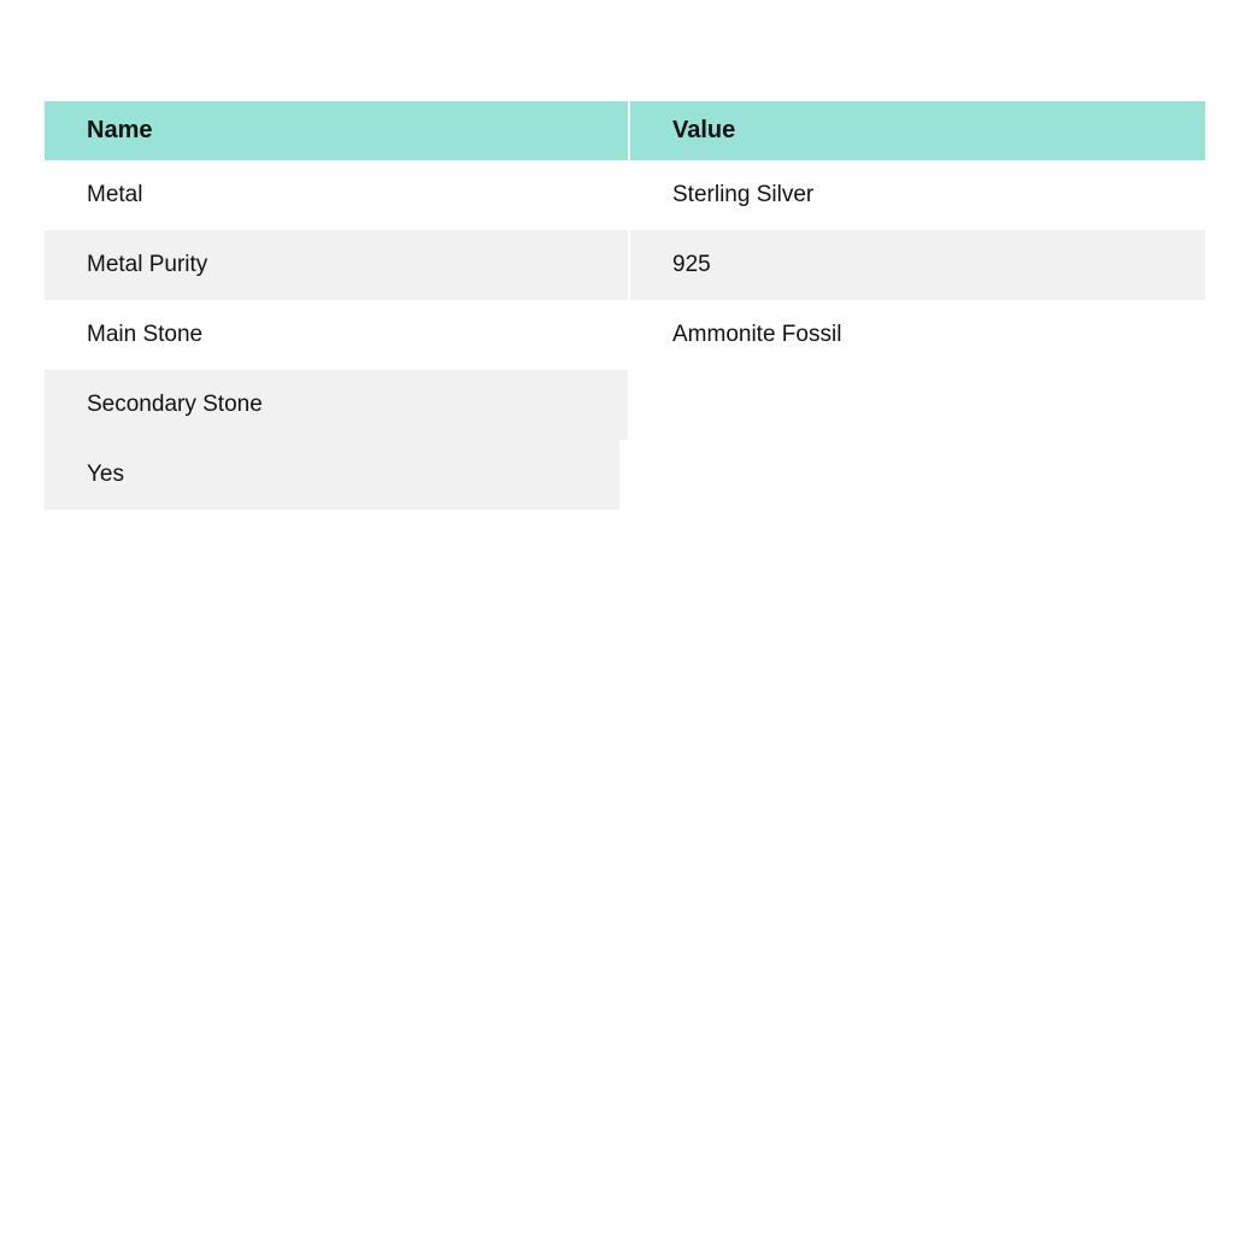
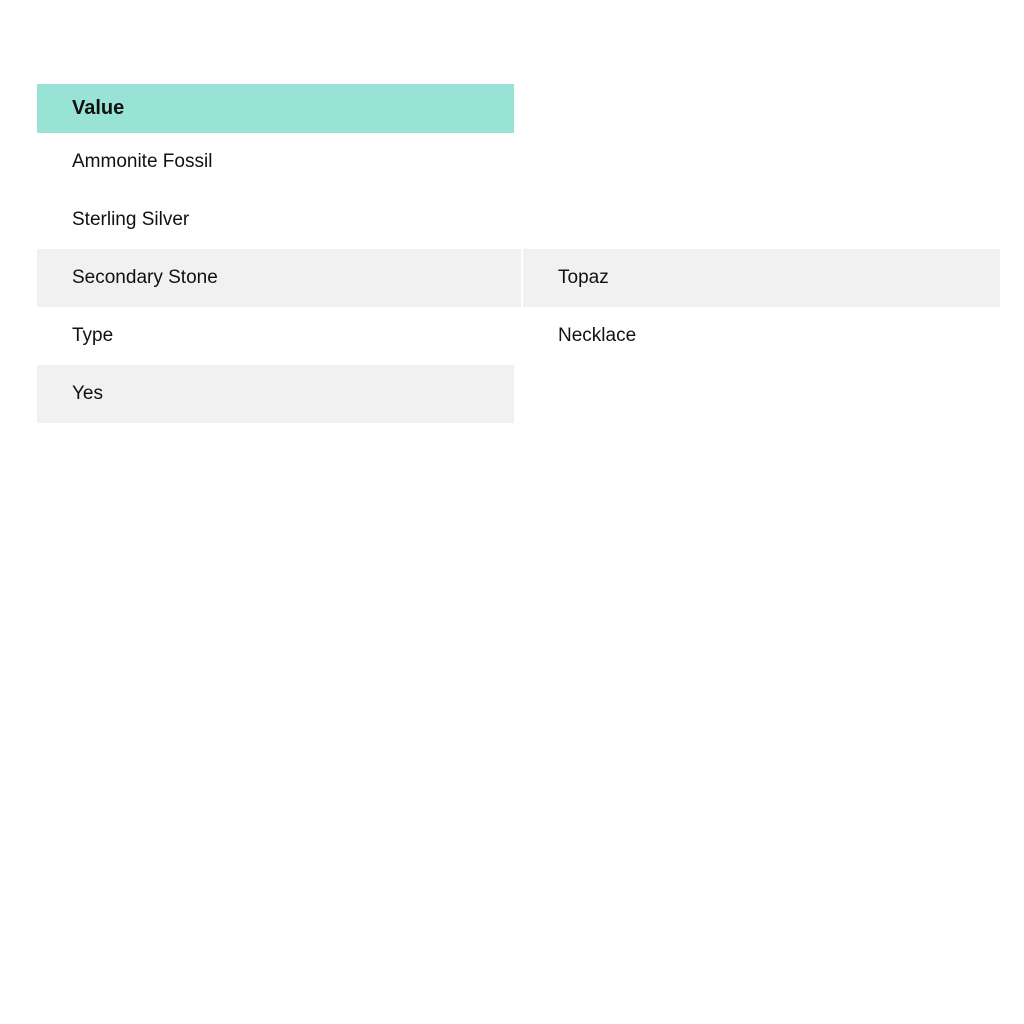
- Name
  Value
- Metal
- Sterling Silver
+ Ammonite Fossil
- Metal Purity
- 925
- Main Stone
- Ammonite Fossil
+ Sterling Silver
  Secondary Stone
+ Topaz
+ Type
+ Necklace
  Yes
